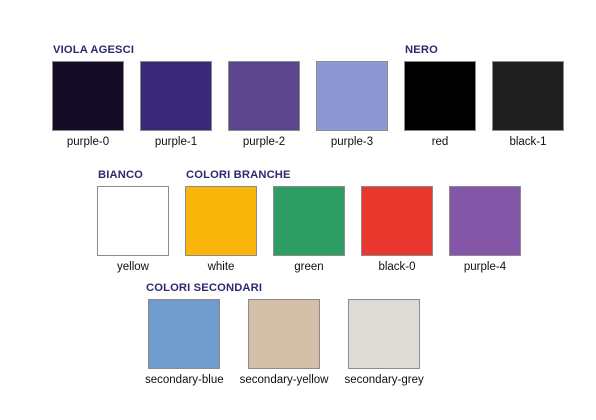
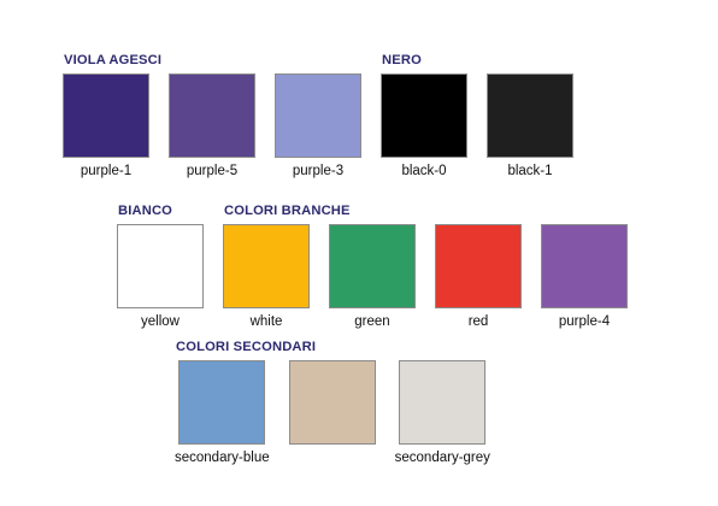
  VIOLA AGESCI
- purple-0
  purple-1
- purple-2
+ purple-5
  purple-3
  NERO
- red
+ black-0
  black-1
  BIANCO
  yellow
  COLORI BRANCHE
  white
  green
- black-0
+ red
  purple-4
  COLORI SECONDARI
  secondary-blue
- secondary-yellow
  secondary-grey
